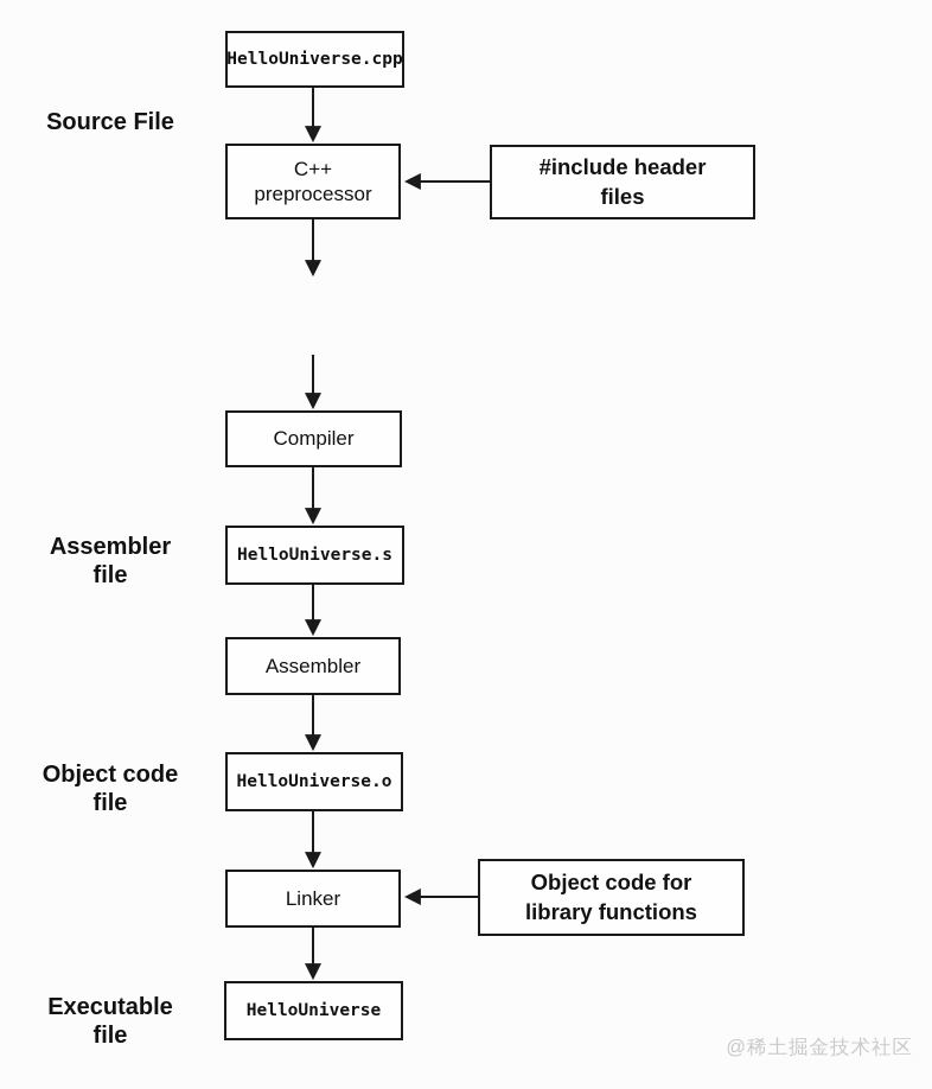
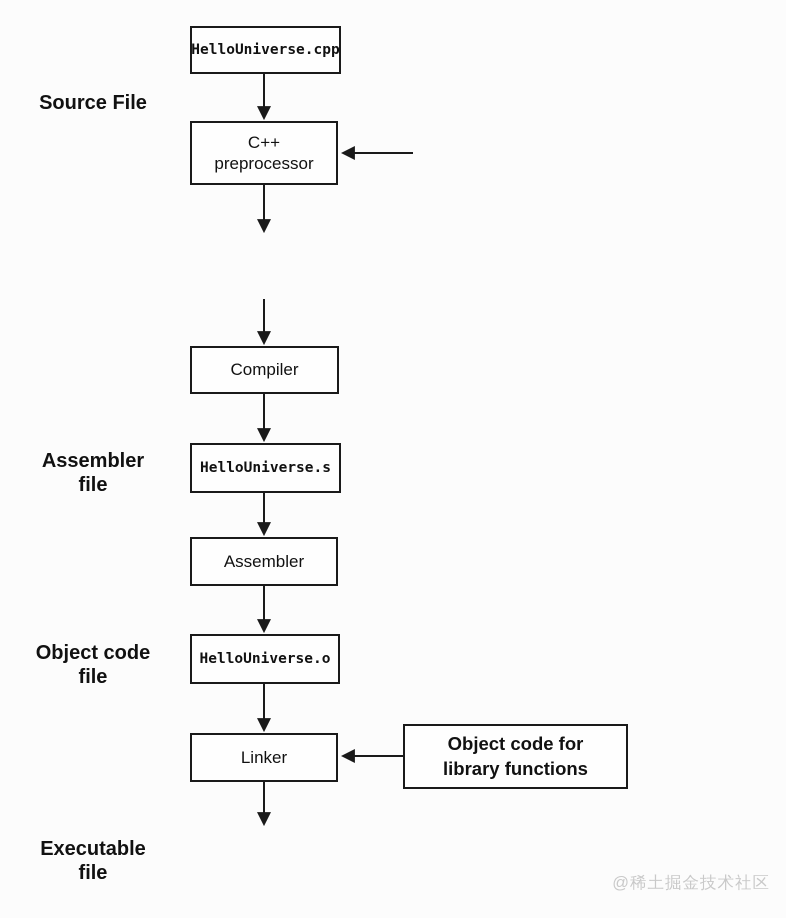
  Source File
  Assembler
  file
  Object code
  file
  Executable
  file
  HelloUniverse.cpp
  C++
  preprocessor
  Compiler
  HelloUniverse.s
  Assembler
  HelloUniverse.o
  Linker
- HelloUniverse
- #include header
- files
  Object code for
  library functions
  @稀土掘金技术社区
